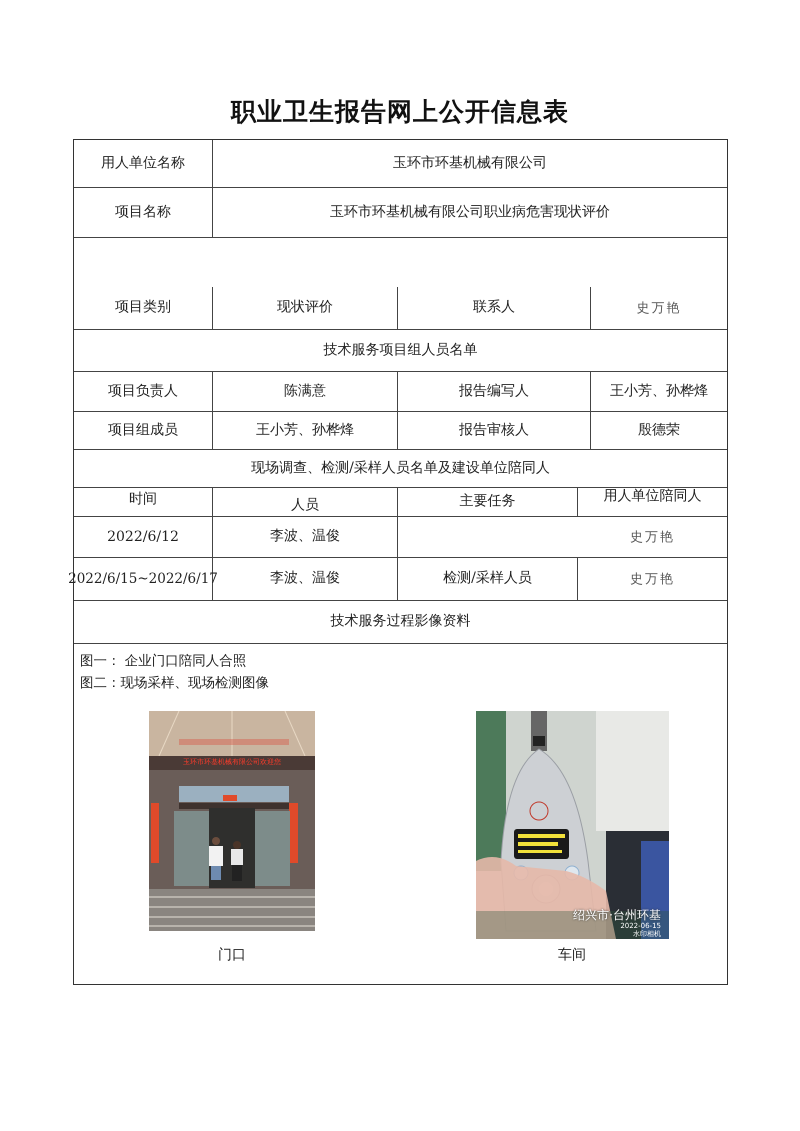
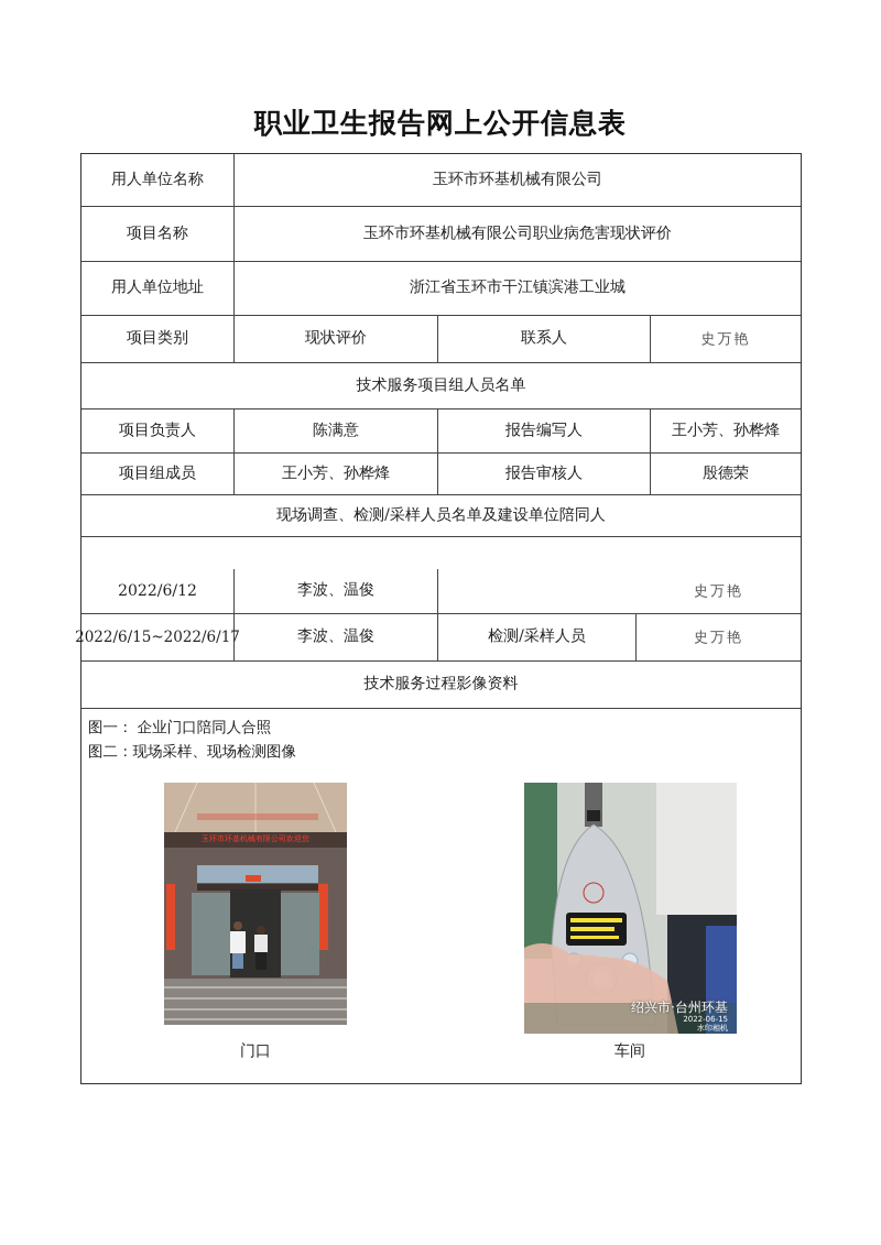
  职业卫生报告网上公开信息表
  用人单位名称
  玉环市环基机械有限公司
  项目名称
  玉环市环基机械有限公司职业病危害现状评价
+ 用人单位地址
+ 浙江省玉环市干江镇滨港工业城
  项目类别
  现状评价
  联系人
  史万艳
  技术服务项目组人员名单
  项目负责人
  陈满意
  报告编写人
  王小芳、孙桦烽
  项目组成员
  王小芳、孙桦烽
  报告审核人
  殷德荣
  现场调查、检测/采样人员名单及建设单位陪同人
- 时间
- 人员
- 主要任务
- 用人单位陪同人
  2022/6/12
  李波、温俊
  史万艳
  2022/6/15~2022/6/1
  李波、温俊
  检测/采样人员
  史万艳
  技术服务过程影像资料
  图一： 企业门口陪同人合照
  图二：现场采样、现场检测图像
  玉环市环基机械有限公司欢迎您
  门口
  绍兴市·台州环基
  2022-06-15
  水印相机
  车间
